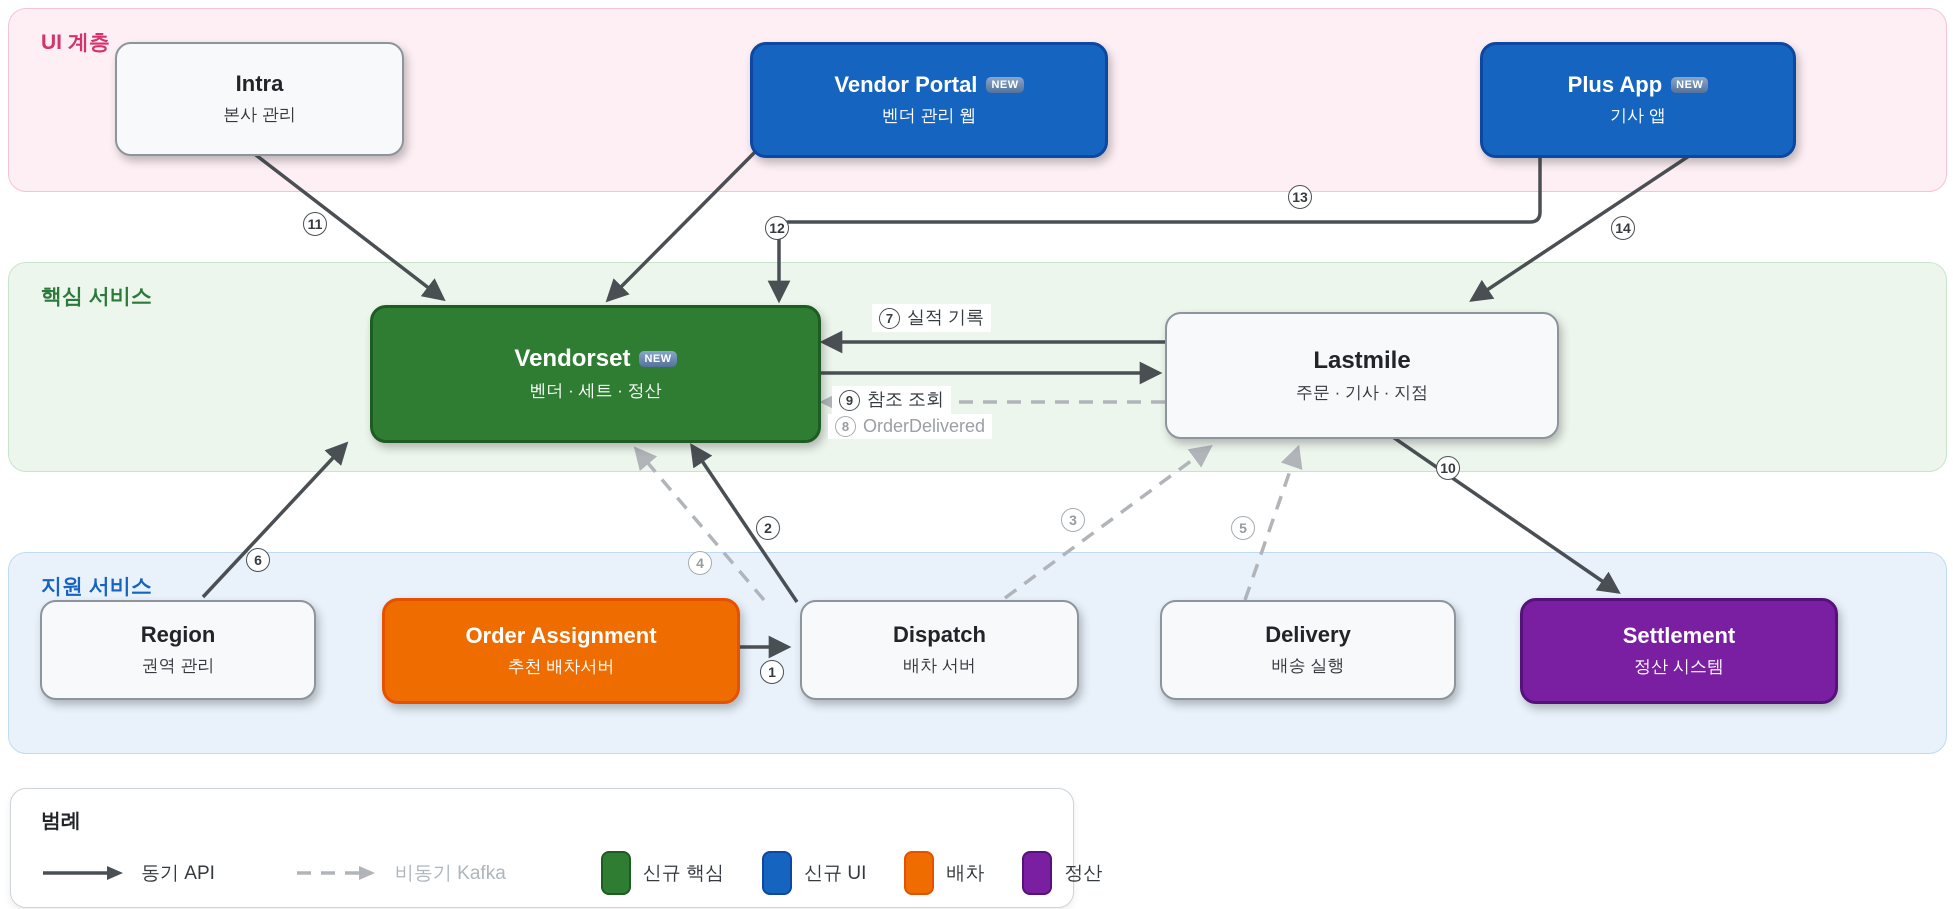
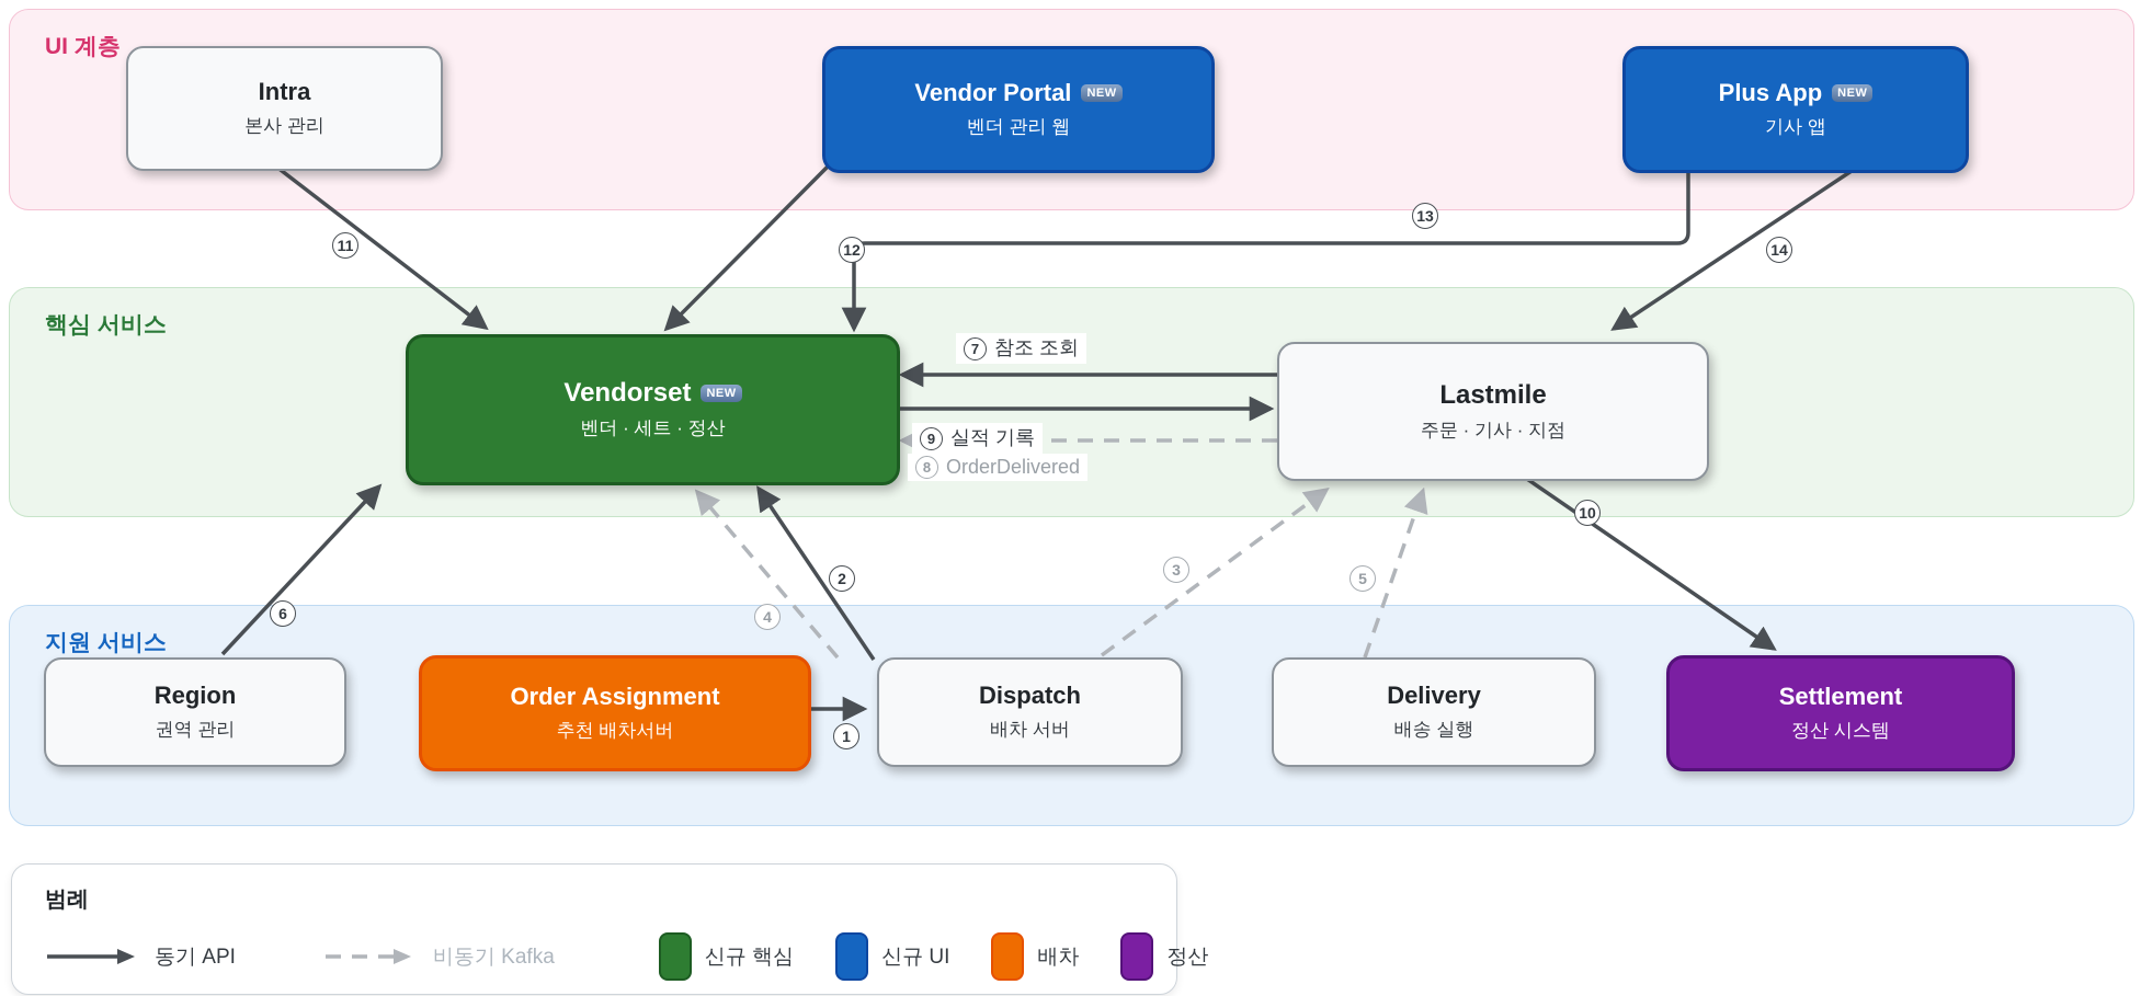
  UI 계층
  핵심 서비스
  지원 서비스
  Intra
  본사 관리
  Vendor Portal
  NEW
  벤더 관리 웹
  Plus App
  NEW
  기사 앱
  Vendorset
  NEW
  벤더 · 세트 · 정산
  Lastmile
  주문 · 기사 · 지점
  Region
  권역 관리
  Order Assignment
  추천 배차서버
  Dispatch
  배차 서버
  Delivery
  배송 실행
  Settlement
  정산 시스템
  1
  2
  3
  4
  5
  6
  10
  11
  12
  13
  14
  7
- 실적 기록
+ 참조 조회
  9
- 참조 조회
+ 실적 기록
  8
  OrderDelivered
  범례
  동기 API
  비동기 Kafka
  신규 핵심
  신규 UI
  배차
  정산
